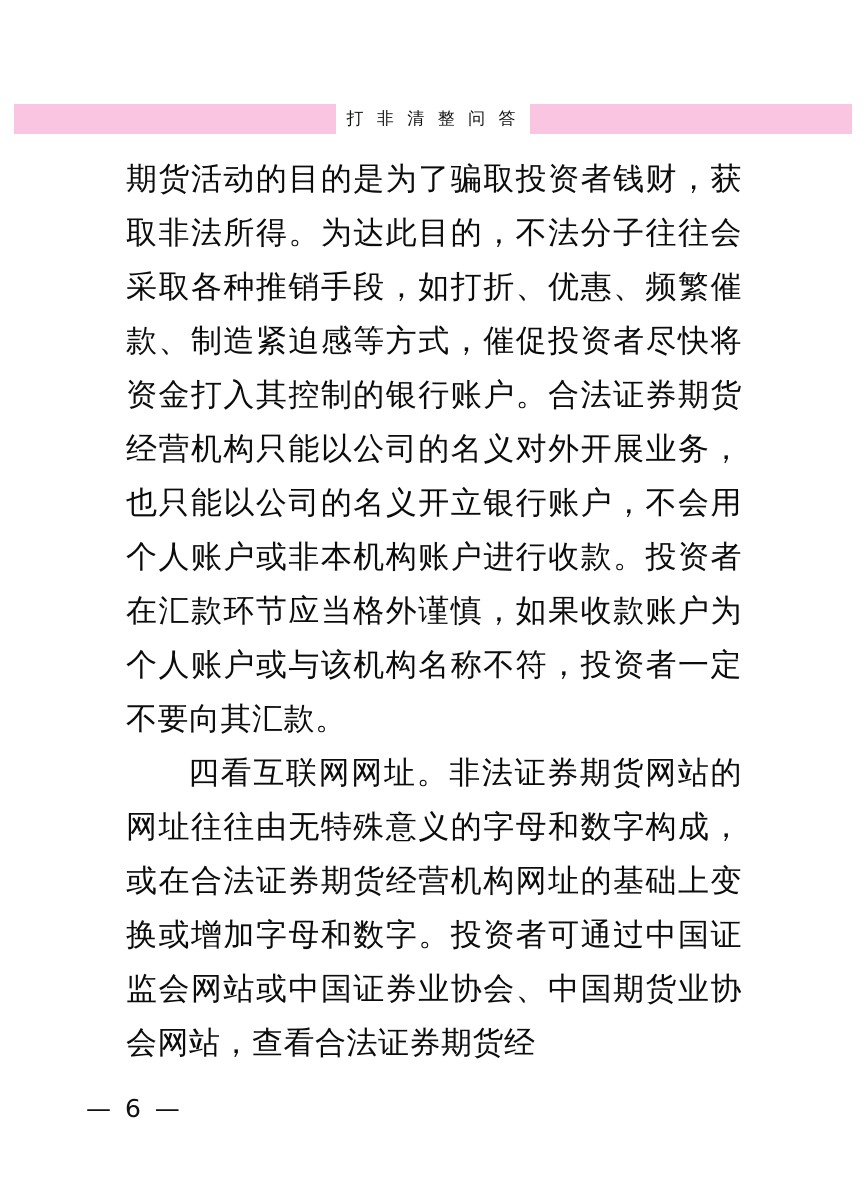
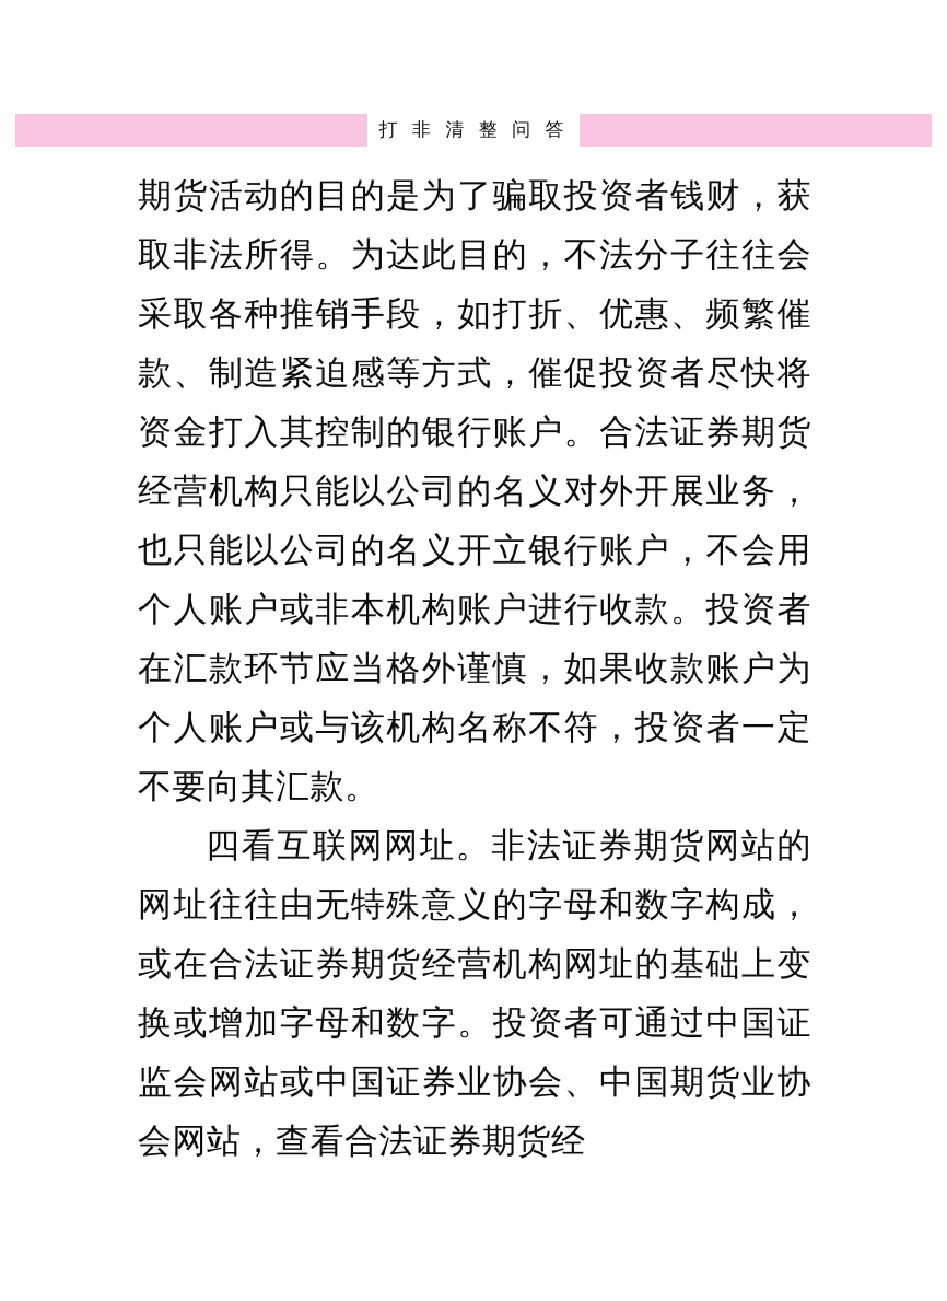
  打 非 清 整 问 答
  期货活动的目的是为了骗取投资者钱财，获取非法所得。为达此目的，不法分子往往会采取各种推销手段，如打折、优惠、频繁催款、制造紧迫感等方式，催促投资者尽快将资金打入其控制的银行账户。合法证券期货经营机构只能以公司的名义对外开展业务，也只能以公司的名义开立银行账户，不会用个人账户或非本机构账户进行收款。投资者在汇款环节应当格外谨慎，如果收款账户为个人账户或与该机构名称不符，投资者一定不要向其汇款。
  四看互联网网址。非法证券期货网站的网址往往由无特殊意义的字母和数字构成，或在合法证券期货经营机构网址的基础上变换或增加字母和数字。投资者可通过中国证监会网站或中国证券业协会、中国期货业协会网站，查看合法证券期货经
- — 6 —
